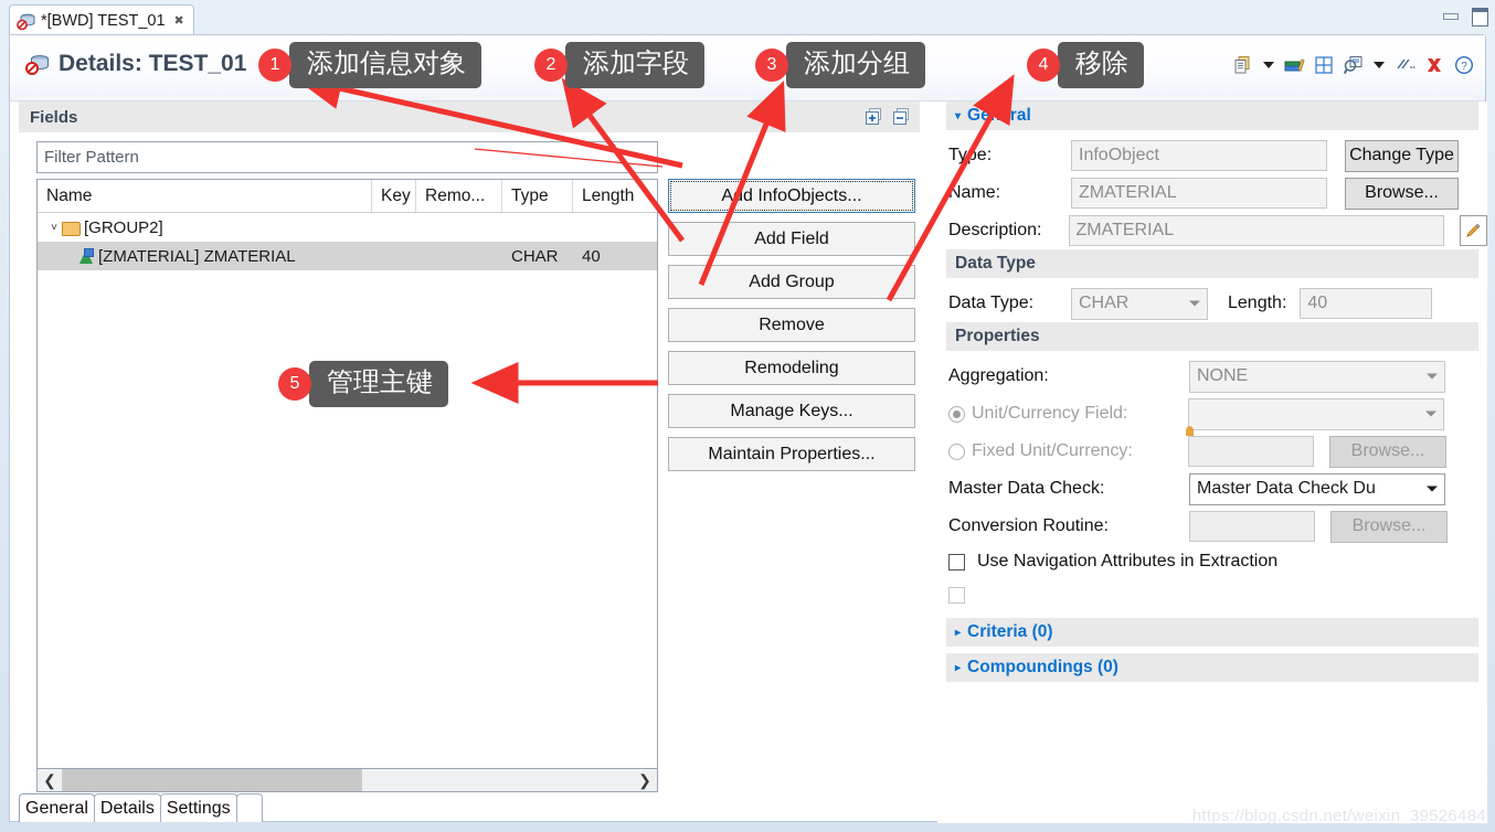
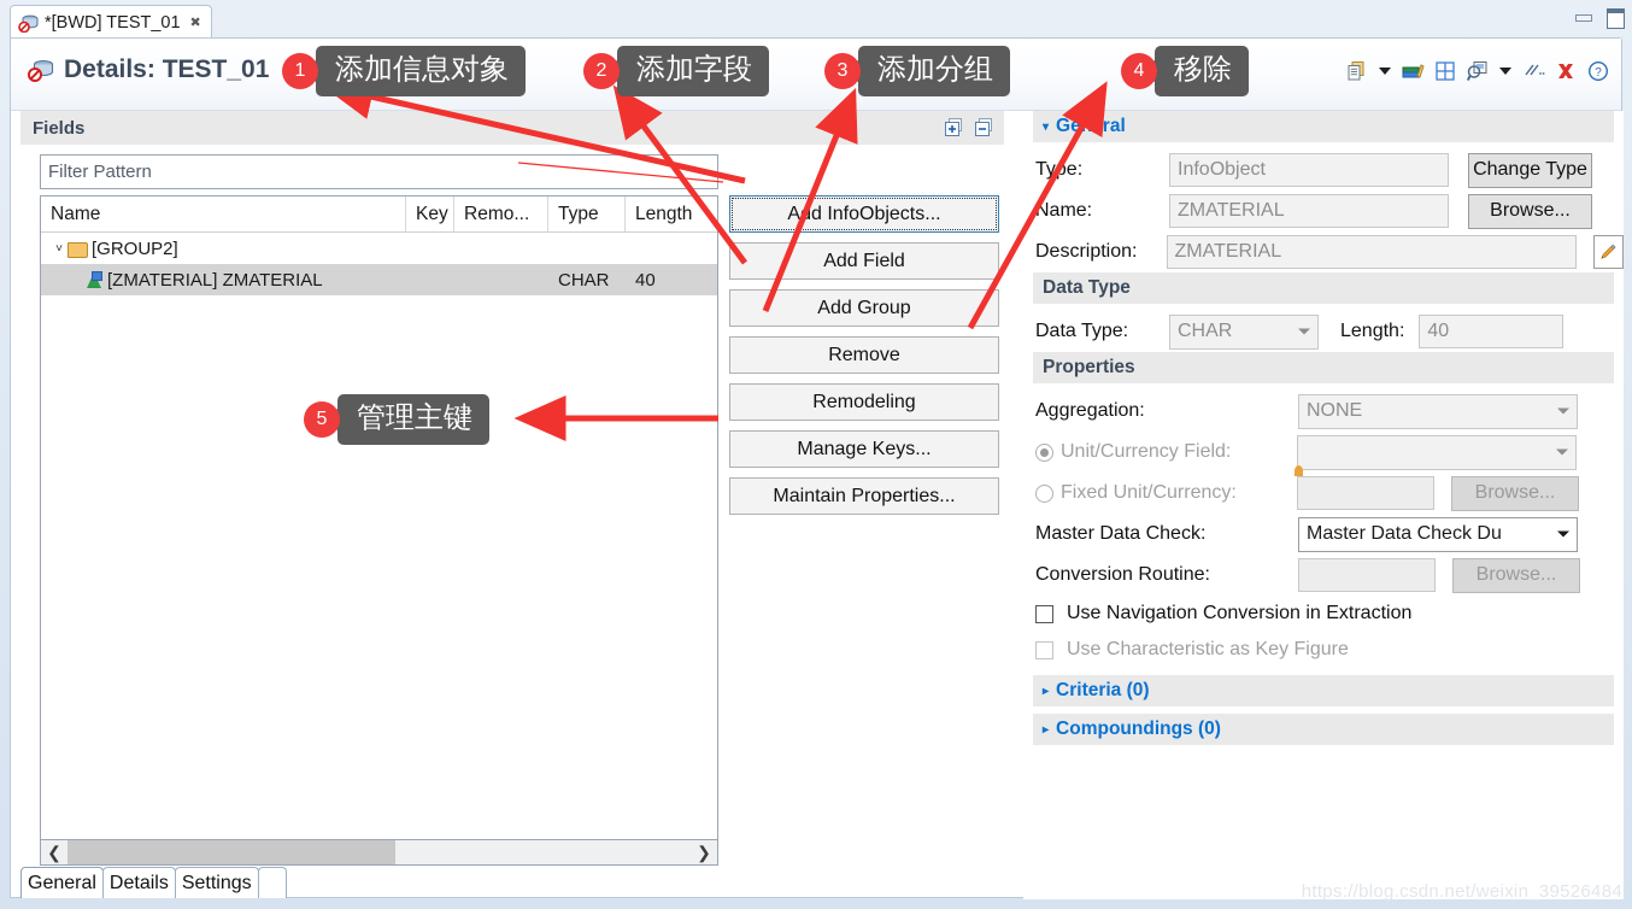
  *[BWD] TEST_01
  ✖
  Details: TEST_01
  ?
  Fields
  Filter Pattern
  Name
  Key
  Remo...
  Type
  Length
  ˅
  [GROUP2]
  [ZMATERIAL] ZMATERIAL
  CHAR
  40
  ❮
  ❯
  Ad InfoObjects...
  Add Field
  Add Group
  Remove
  Remodeling
  Manage Keys...
  Maintain Properties...
  ▾
  General
  Tye:
  InfoObject
  Change Type
  Name:
  ZMATERIAL
  Browse...
  Description:
  ZMATERIAL
  Data Type
  Data Type:
  CHAR
  Length:
  40
  Properties
  Aggregation:
  NONE
  Unit/Currency Field:
  Fixed Unit/Currency:
  Browse...
  Master Data Check:
  Master Data Check Du
  Conversion Routine:
  Browse...
- Use Navigation Attributes in Extraction
+ Use Navigation Conversion in Extraction
+ Use Characteristic as Key Figure
  ▸
  Criteria (0)
  ▸
  Compoundings (0)
  General
  Details
  Settings
  https://blog.csdn.net/weixin_39526484
  1
  添加信息对象
  2
  添加字段
  3
  添加分组
  4
  移除
  5
  管理主键
